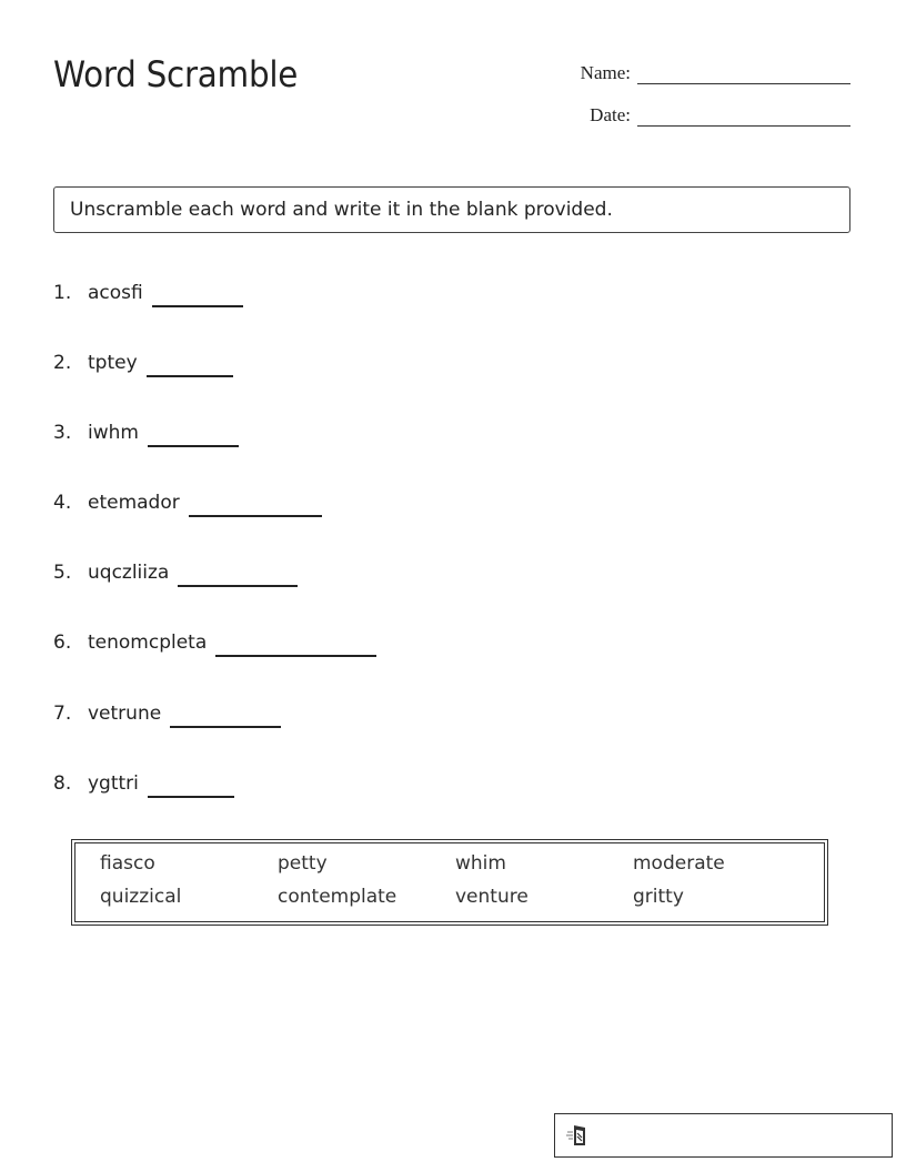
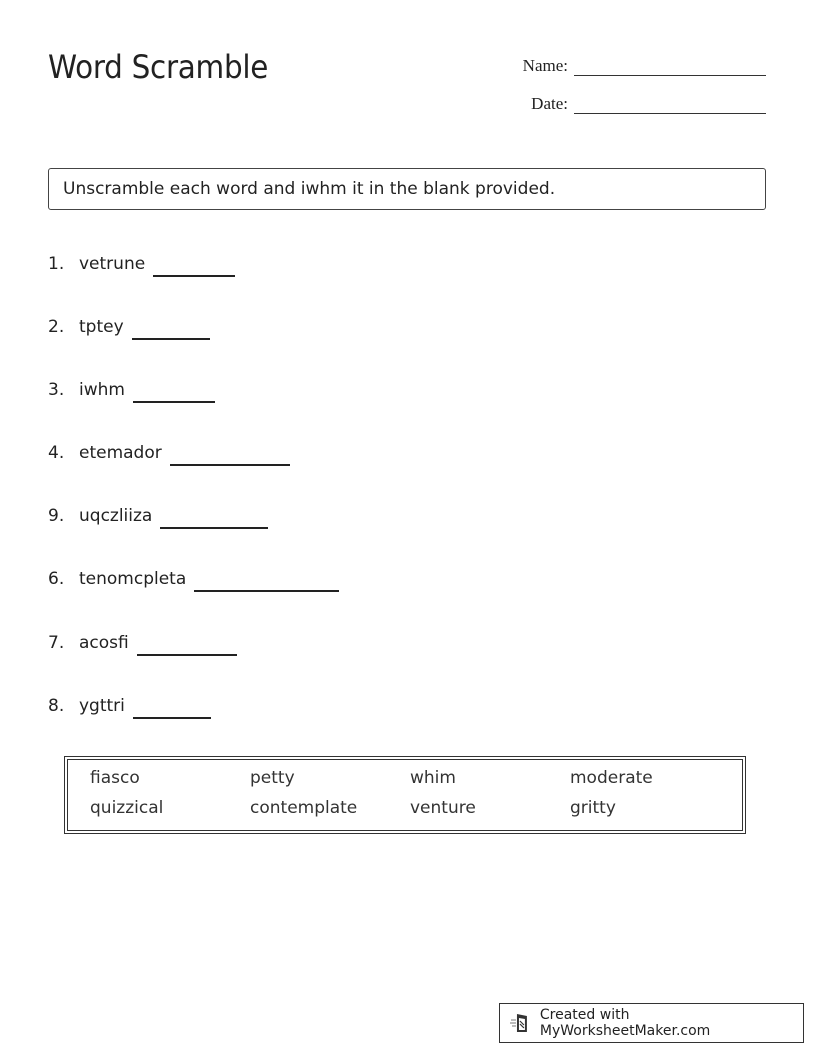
  Word Scramble
  Name:
  Date:
- Unscramble each word and write it in the blank provided.
+ Unscramble each word and iwhm it in the blank provided.
  1.
- acosfi
+ vetrune
  2.
  tptey
  3.
  iwhm
  4.
  etemador
- 5.
+ 9.
  uqczliiza
  6.
  tenomcpleta
  7.
- vetrune
+ acosfi
  8.
  ygttri
  fiasco
  petty
  whim
  moderate
  quizzical
  contemplate
  venture
  gritty
+ Created with MyWorksheetMaker.com
